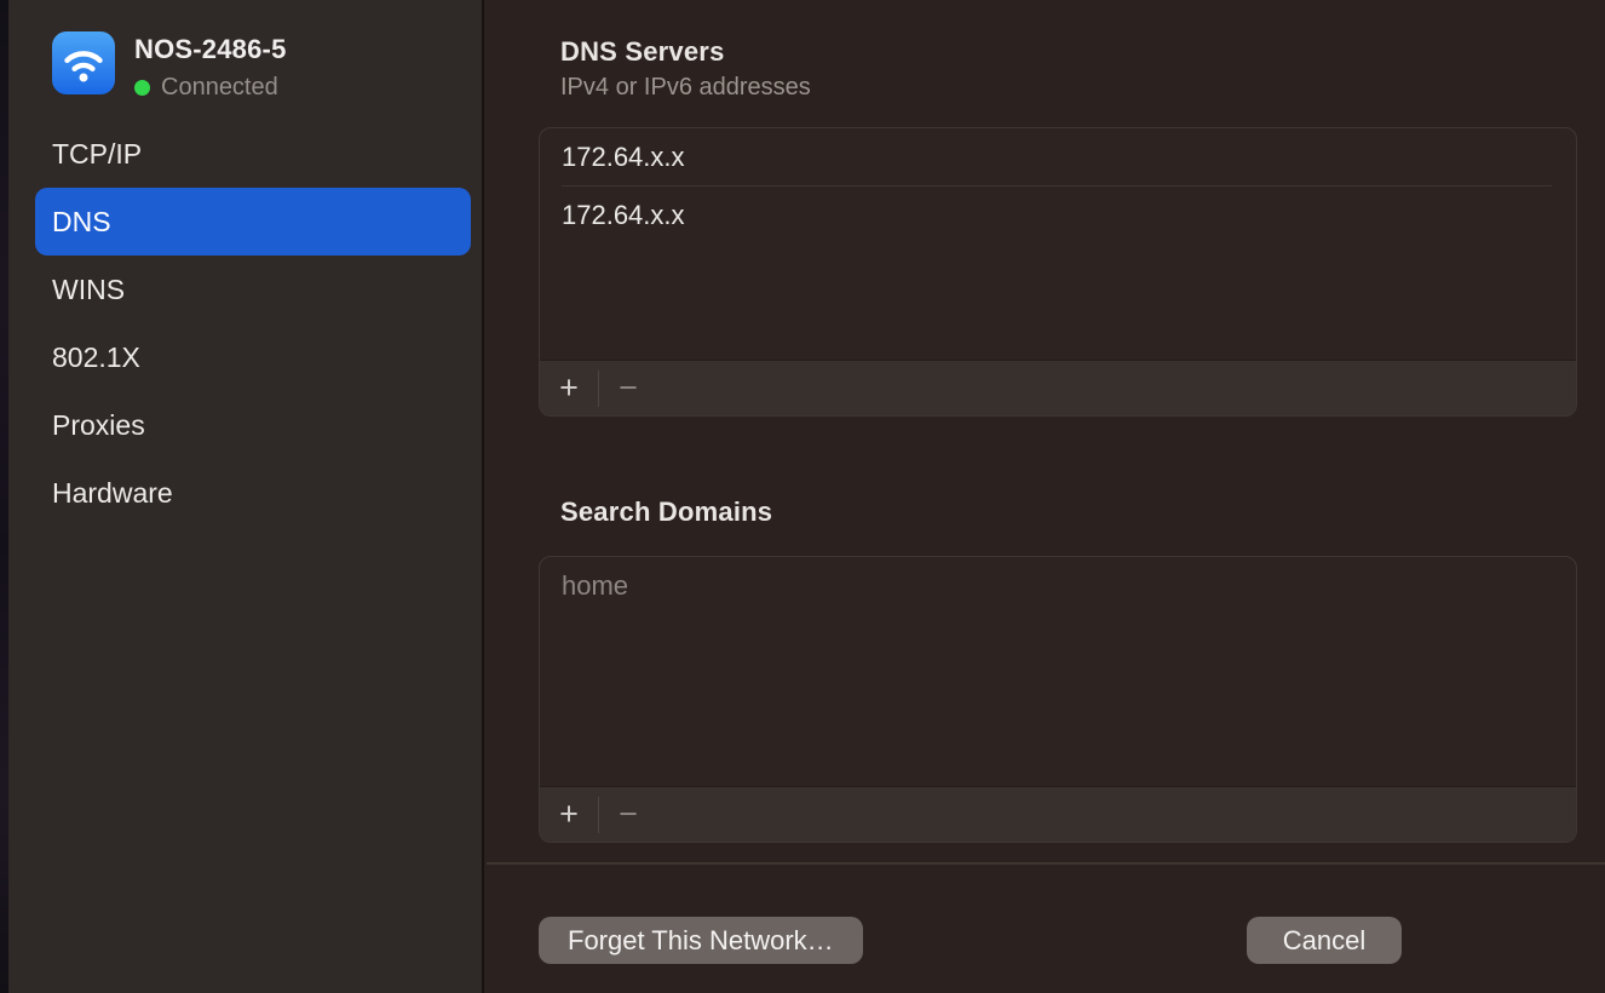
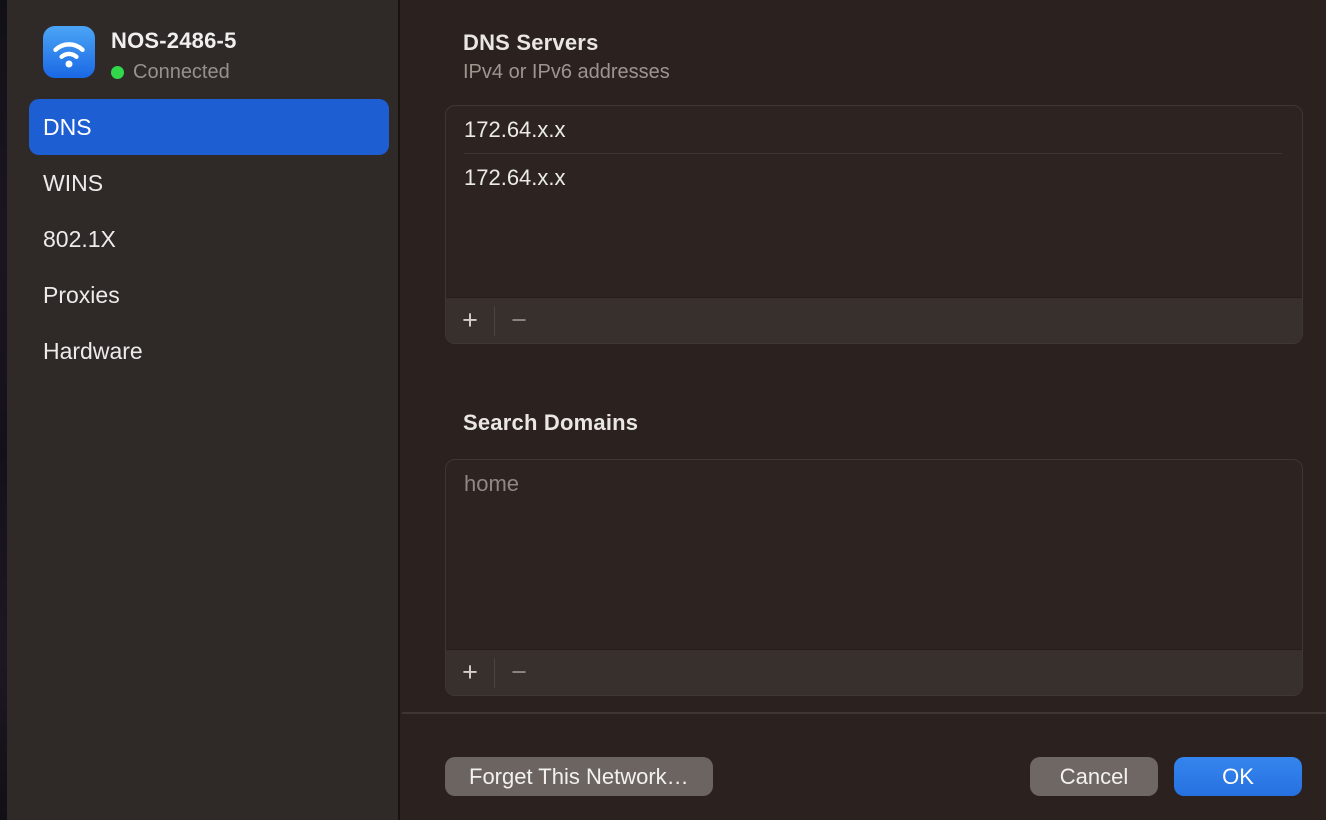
  NOS-2486-5
  Connected
- TCP/IP
  DNS
  WINS
  802.1X
  Proxies
  Hardware
  DNS Servers
  IPv4 or IPv6 addresses
  172.64.x.x
  172.64.x.x
  +
  −
  Search Domains
  home
  +
  −
  Forget This Network…
  Cancel
+ OK
